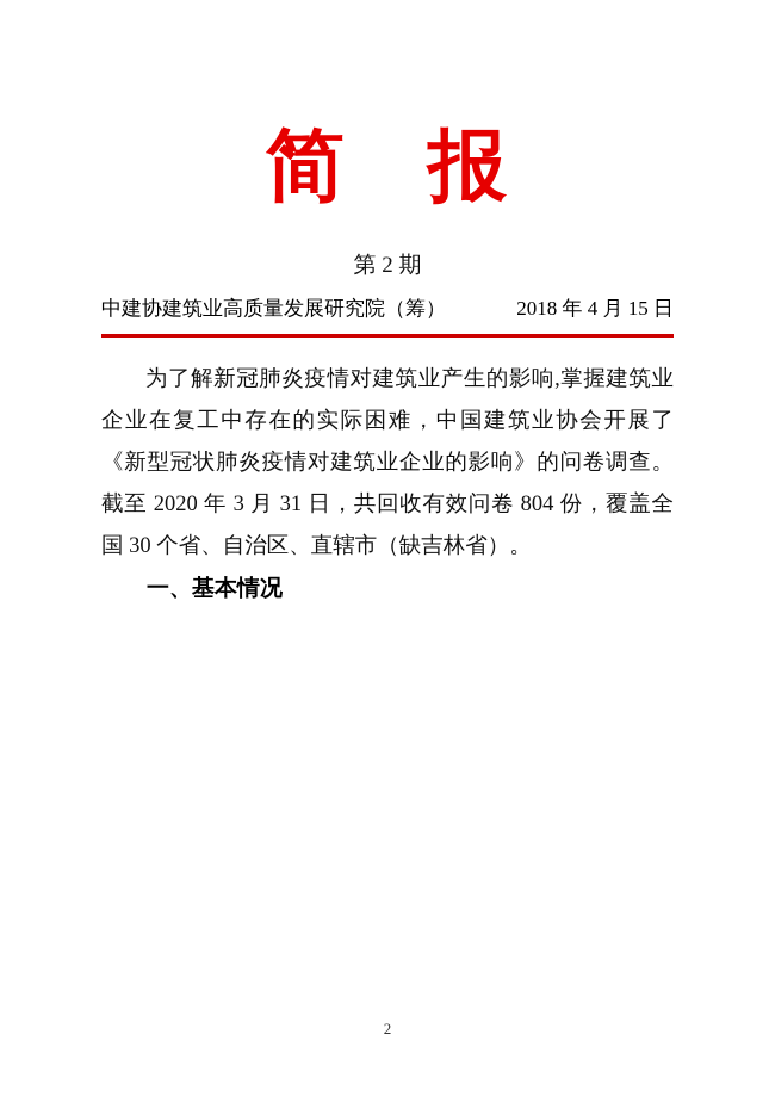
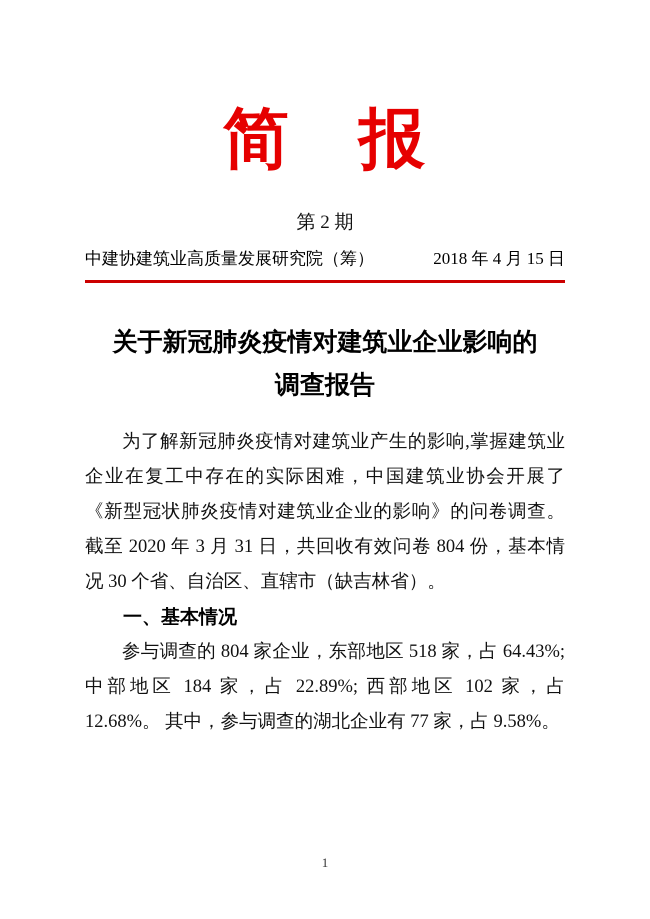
  简 报
  第 2 期
  中建协建筑业高质量发展研究院（筹）
  2018 年 4 月 15 日
+ 关于新冠肺炎疫情对建筑业企业影响的
+ 调查报告
- 为了解新冠肺炎疫情对建筑业产生的影响,掌握建筑业企业在复工中存在的实际困难，中国建筑业协会开展了《新型冠状肺炎疫情对建筑业企业的影响》的问卷调查。截至 2020 年 3 月 31 日，共回收有效问卷 804 份，覆盖全国 30 个省、自治区、直辖市（缺吉林省）。
+ 为了解新冠肺炎疫情对建筑业产生的影响,掌握建筑业企业在复工中存在的实际困难，中国建筑业协会开展了《新型冠状肺炎疫情对建筑业企业的影响》的问卷调查。截至 2020 年 3 月 31 日，共回收有效问卷 804 份，基本情况 30 个省、自治区、直辖市（缺吉林省）。
  一、基本情况
+ 参与调查的 804 家企业，东部地区 518 家，占 64.43%; 中部地区 184 家，占 22.89%; 西部地区 102 家，占 12.68%。 其中，参与调查的湖北企业有 77 家，占 9.58%。
- 2
+ 1
